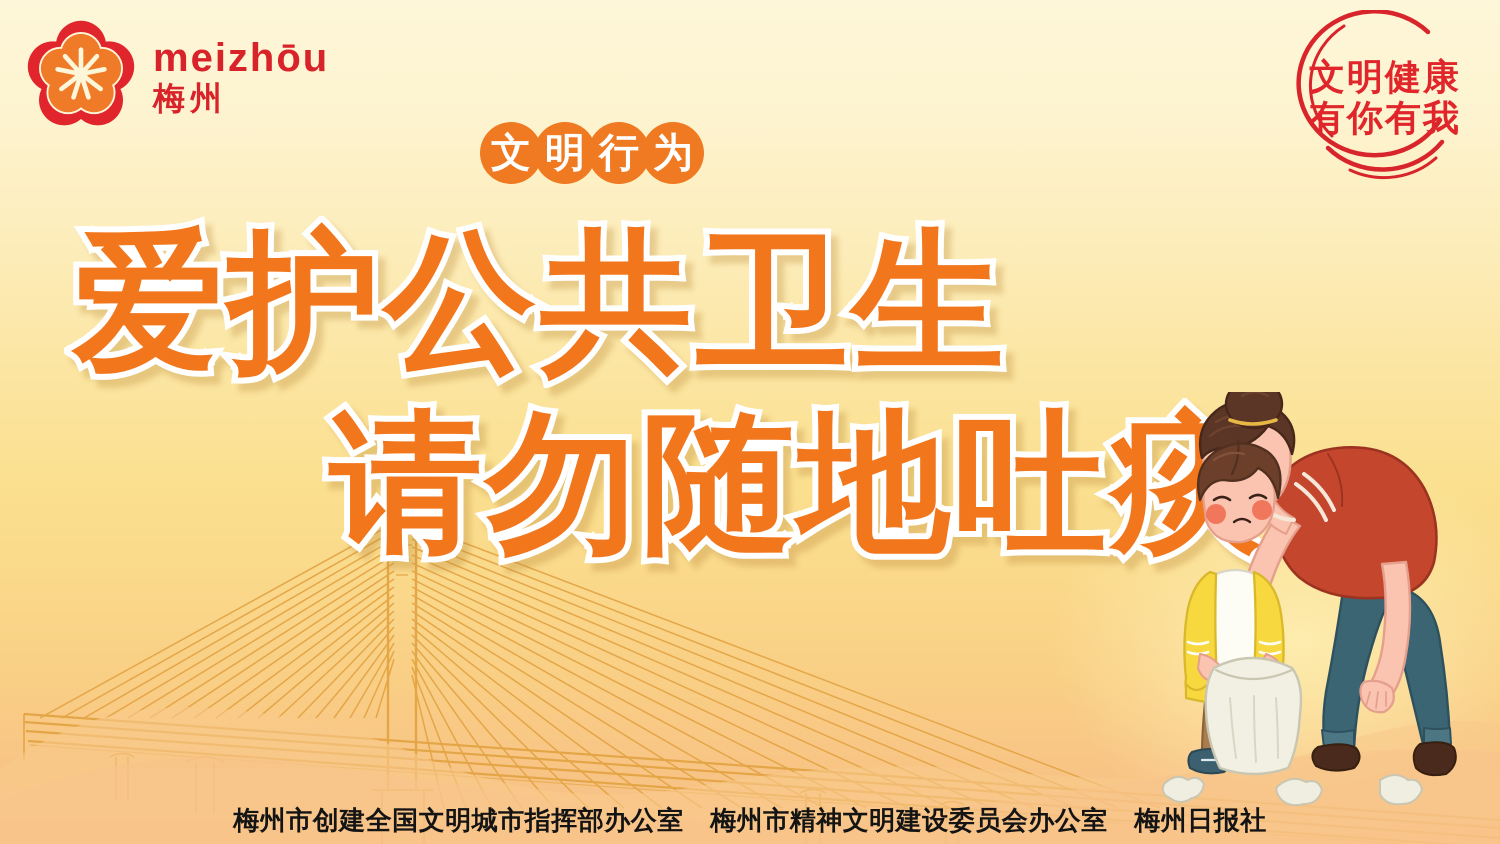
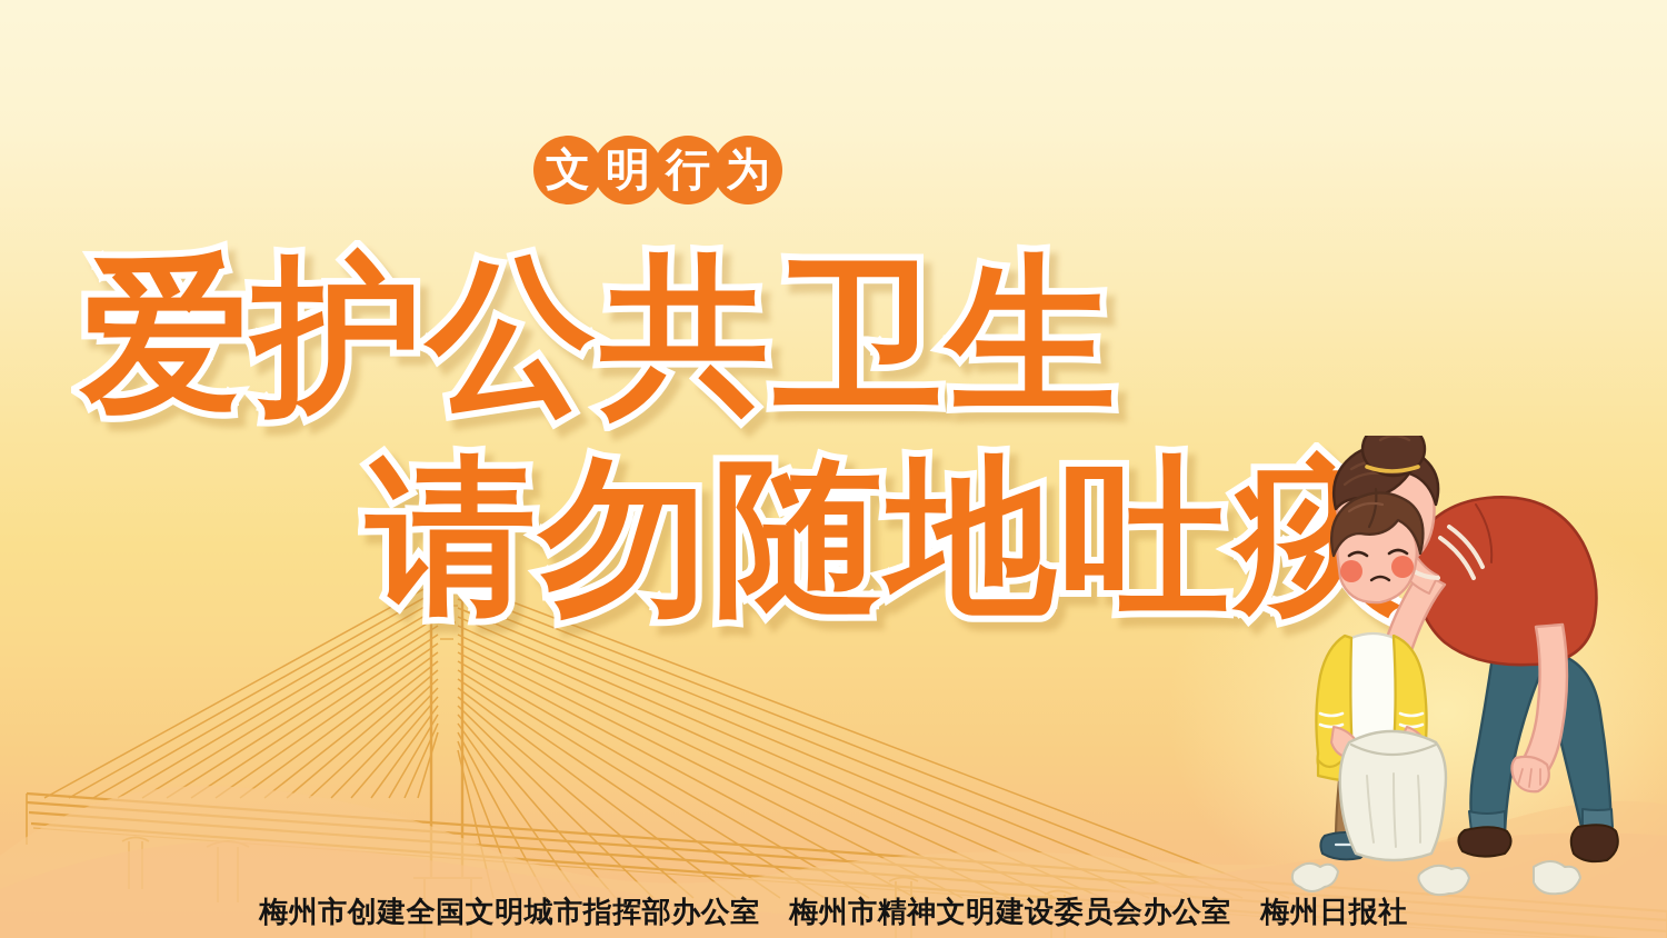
- meizhōu
- 梅州
- 文明健康
- 有你有我
  文
  明
  行
  为
  爱护公共卫生
  请勿随地吐痰
  梅州市创建全国文明城市指挥部办公室 梅州市精神文明建设委员会办公室 梅州日报社
